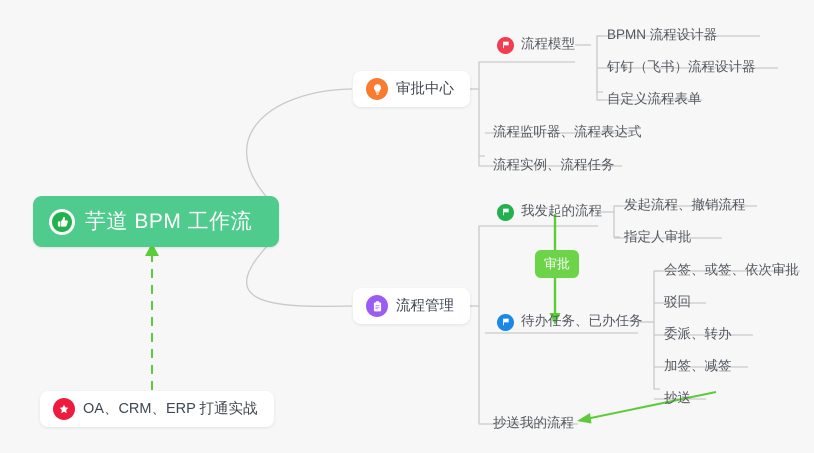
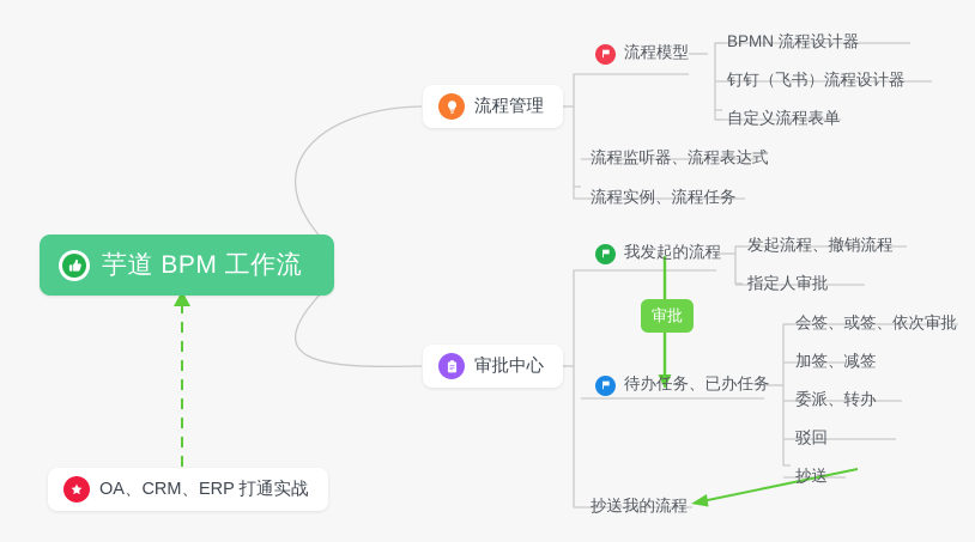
  芋道 BPM 工作流
- 审批中心
+ 流程管理
  流程模型
  BPMN 流程设计器
  钉钉（飞书）流程设计器
  自定义流程表单
  流程监听器、流程表达式
  流程实例、流程任务
- 流程管理
+ 审批中心
  我发起的流程
  发起流程、撤销流程
  指定人审批
  审批
  待办任务、已办任务
  会签、或签、依次审批
- 驳回
+ 加签、减签
  委派、转办
- 加签、减签
+ 驳回
  抄送
  抄送我的流程
  OA、CRM、ERP 打通实战
